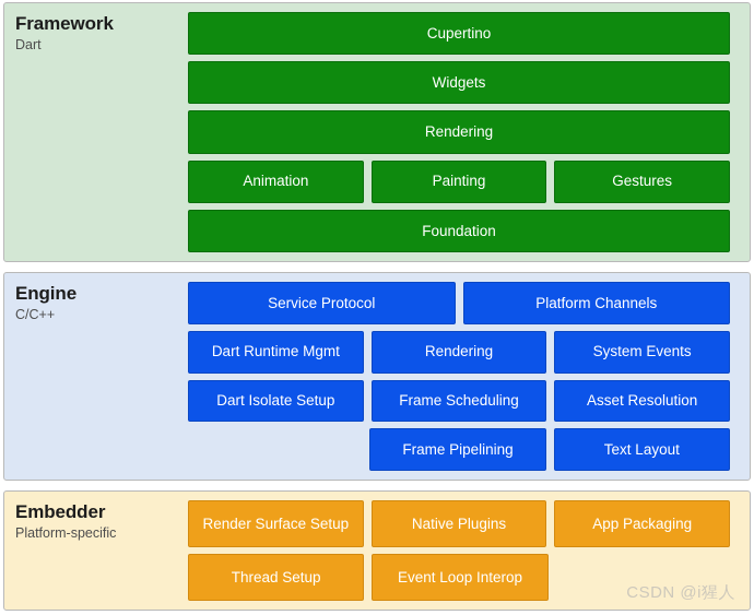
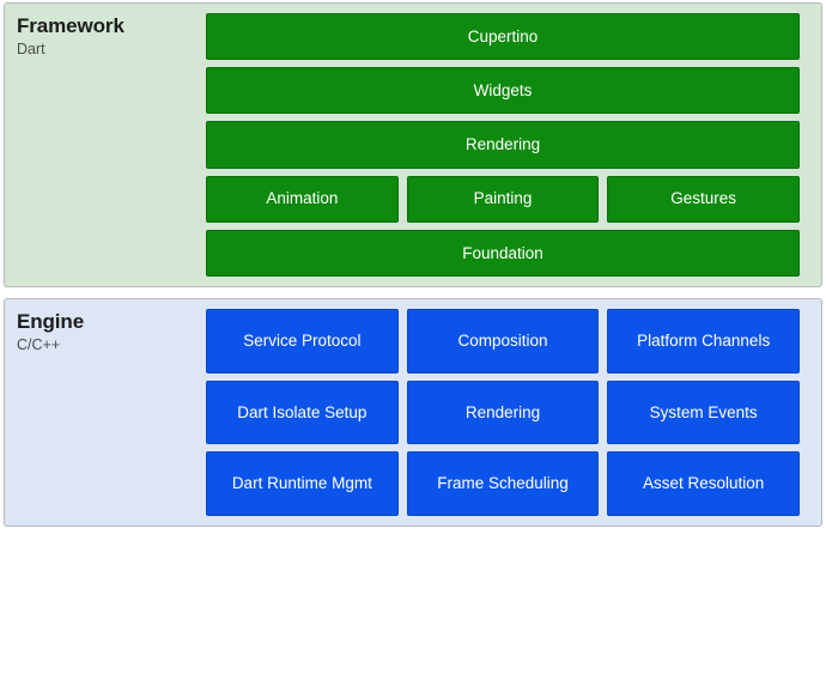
  Framework
  Dart
  Cupertino
  Widgets
  Rendering
  Animation
  Painting
  Gestures
  Foundation
  Engine
  C/C++
  Service Protocol
+ Composition
  Platform Channels
- Dart Runtime Mgmt
+ Dart Isolate Setup
  Rendering
  System Events
- Dart Isolate Setup
+ Dart Runtime Mgmt
  Frame Scheduling
  Asset Resolution
- Frame Pipelining
- Text Layout
- Embedder
- Platform-specific
- Render Surface Setup
- Native Plugins
- App Packaging
- Thread Setup
- Event Loop Interop
- CSDN @i猩人
